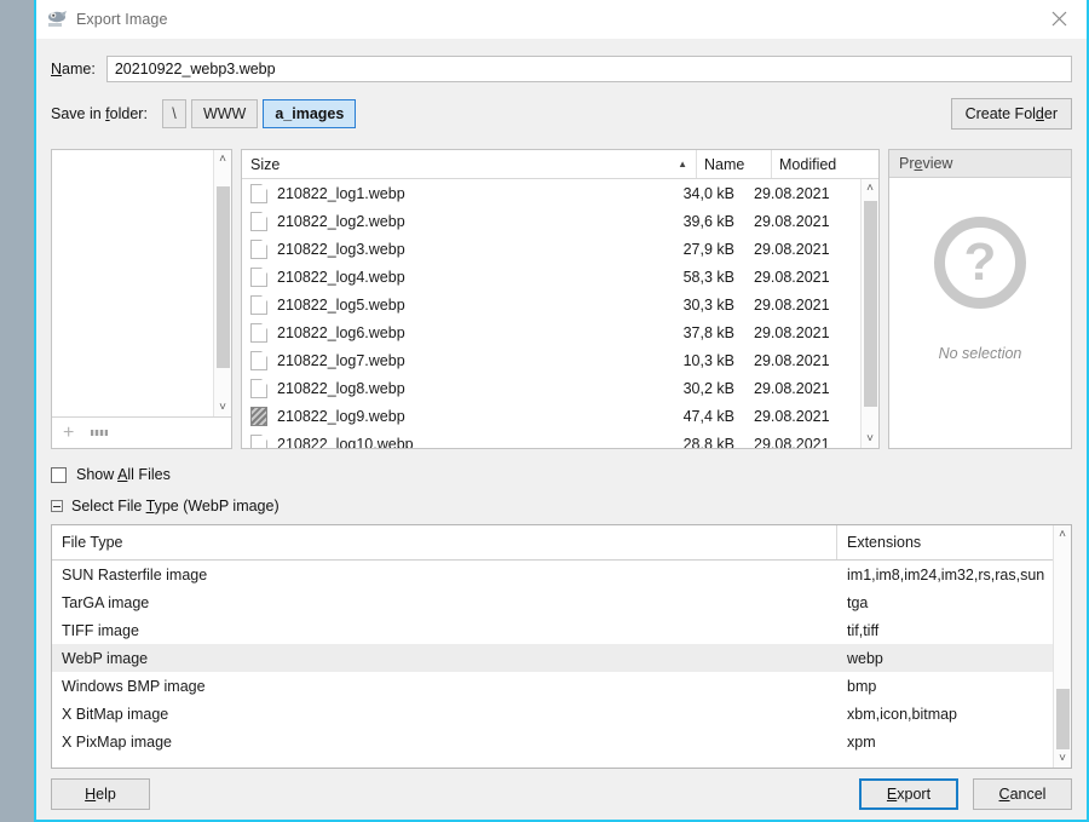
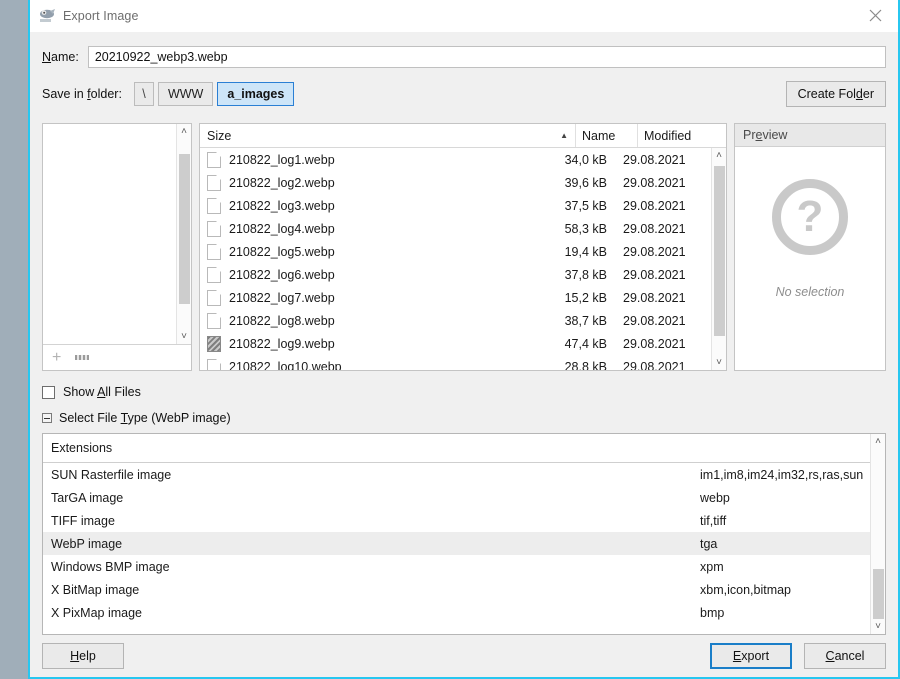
  Export Image
  Name:
  20210922_webp3.webp
  Save in folder:
  \
  WWW
  a_images
  Create Folder
  ˄
  ˅
  +
  Size
  ▲
  Name
  Modified
  210822_log1.webp
  34,0 kB
  29.08.2021
  210822_log2.webp
  39,6 kB
  29.08.2021
  210822_log3.webp
- 27,9 kB
+ 37,5 kB
  29.08.2021
  210822_log4.webp
  58,3 kB
  29.08.2021
  210822_log5.webp
- 30,3 kB
+ 19,4 kB
  29.08.2021
  210822_log6.webp
  37,8 kB
  29.08.2021
  210822_log7.webp
- 10,3 kB
+ 15,2 kB
  29.08.2021
  210822_log8.webp
- 30,2 kB
+ 38,7 kB
  29.08.2021
  210822_log9.webp
  47,4 kB
  29.08.2021
  210822_log10.webp
  28,8 kB
  29.08.2021
  ˄
  ˅
  Preview
  ?
  No selection
  Show All Files
  Select File Type (WebP image)
- File Type
  Extensions
  SUN Rasterfile image
  im1,im8,im24,im32,rs,ras,sun
  TarGA image
- tga
+ webp
  TIFF image
  tif,tiff
  WebP image
- webp
+ tga
  Windows BMP image
- bmp
+ xpm
  X BitMap image
  xbm,icon,bitmap
  X PixMap image
- xpm
+ bmp
  ˄
  ˅
  Help
  Export
  Cancel
